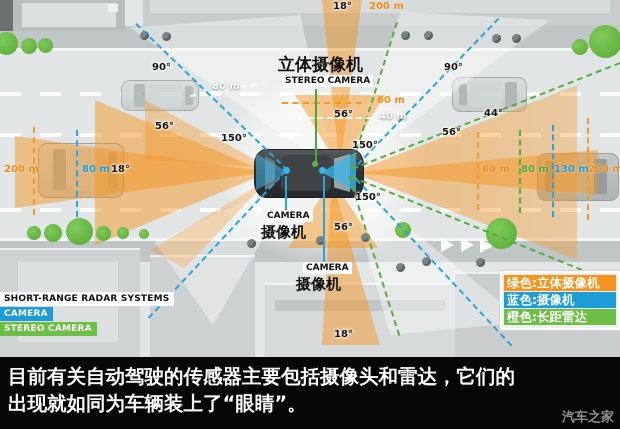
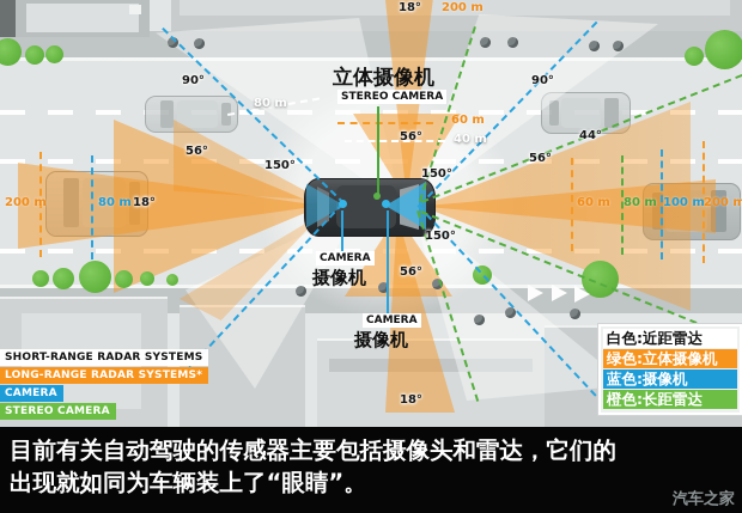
  90°
  90°
  56°
  18°
  150°
  56°
  18°
  44°
  56°
  150°
  150°
  56°
  18°
  200 m
  80 m
  80 m
  60 m
  40 m
  200 m
  60 m
  80 m
- 130 m
+ 100 m
  200 m
  立体摄像机
  STEREO CAMERA
  CAMERA
  摄像机
  CAMERA
  摄像机
  SHORT-RANGE RADAR SYSTEMS
+ LONG-RANGE RADAR SYSTEMS*
  CAMERA
  STEREO CAMERA
+ 白色:近距雷达
  绿色:立体摄像机
  蓝色:摄像机
  橙色:长距雷达
  目前有关自动驾驶的传感器主要包括摄像头和雷达，它们的
  出现就如同为车辆装上了“眼睛”。
  汽车之家
